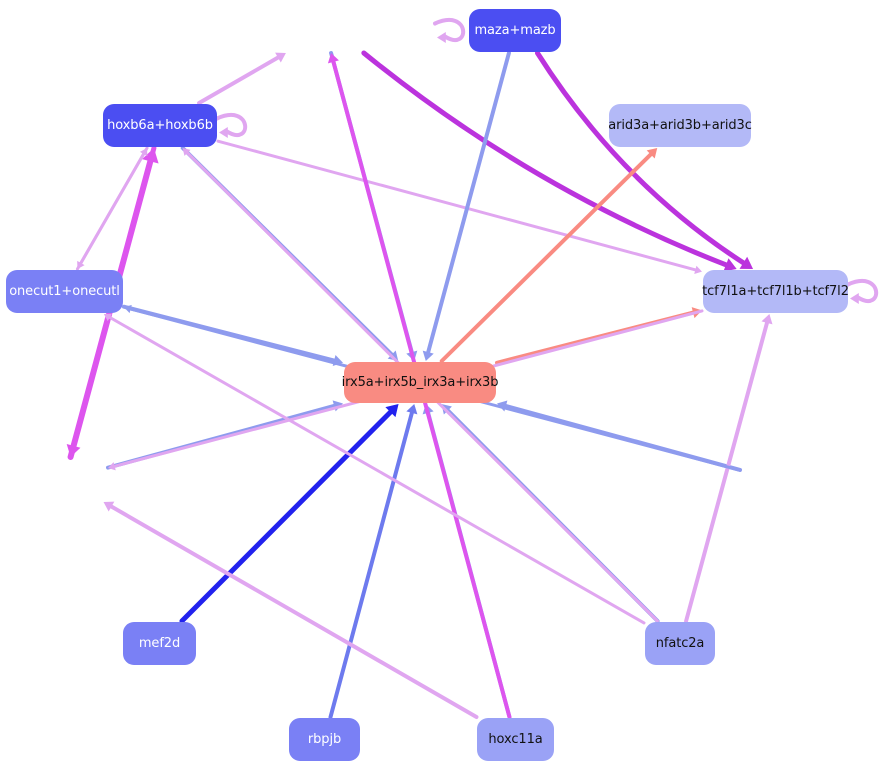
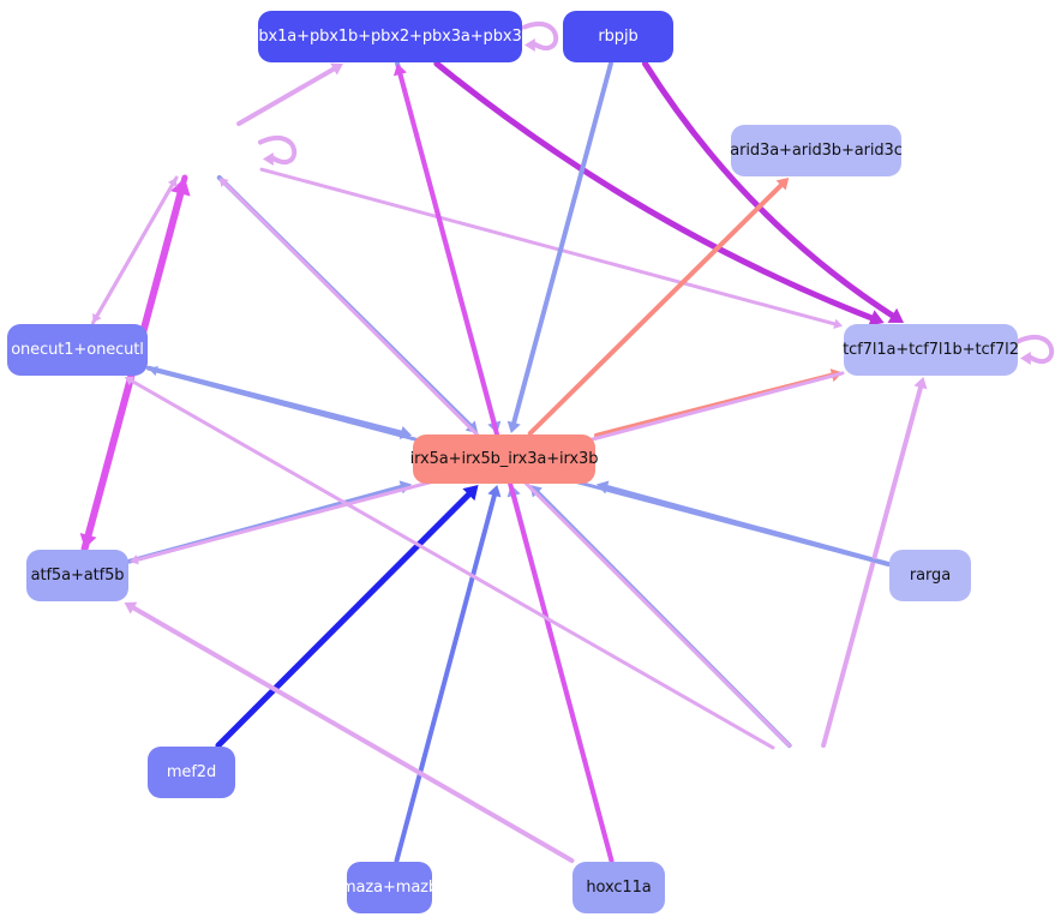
+ pbx1a+pbx1b+pbx2+pbx3a+pbx3b
- maza+mazb
+ rbpjb
- hoxb6a+hoxb6b
  arid3a+arid3b+arid3c
  onecut1+onecutl
  tcf7l1a+tcf7l1b+tcf7l2
  irx5a+irx5b_irx3a+irx3b
+ atf5a+atf5b
+ rarga
  mef2d
- nfatc2a
- rbpjb
+ maza+mazb
  hoxc11a
